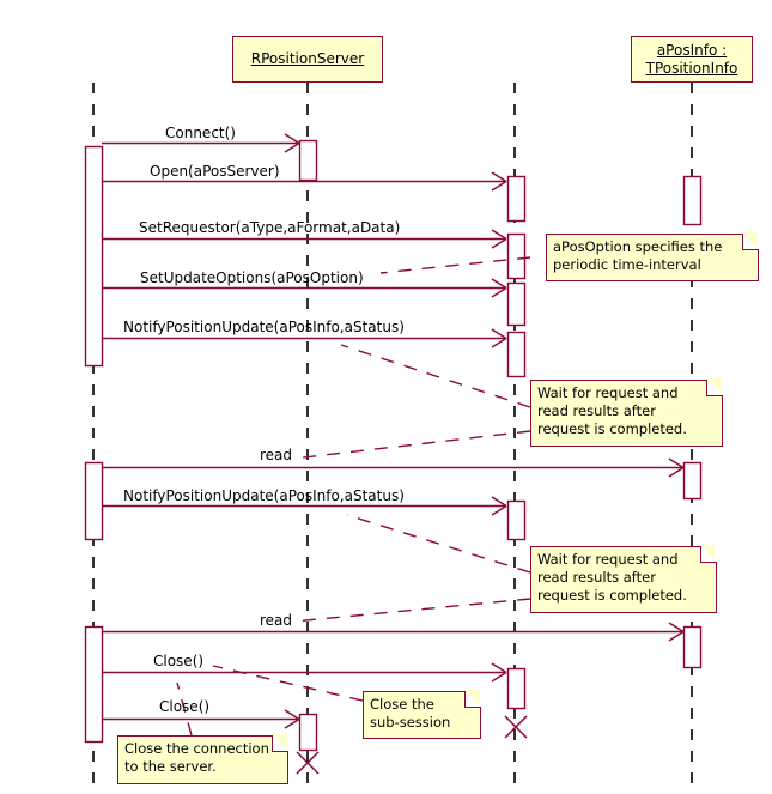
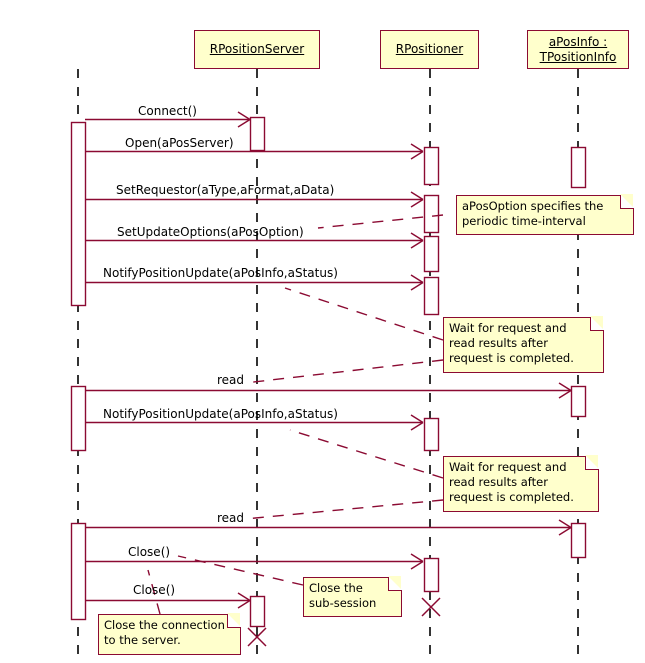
  RPositionServer
+ RPositioner
  aPosInfo :
  TPositionInfo
  Connect()
  Open(aPosServer)
  SetRequestor(aType,aFormat,aData)
  SetUpdateOptions(aPosOption)
  NotifyPositionUpdate(aPosInfo,aStatus)
  read
  NotifyPositionUpdate(aPosInfo,aStatus)
  read
  Close()
  Close()
  aPosOption specifies the
  periodic time-interval
  Wait for request and
  read results after
  request is completed.
  Wait for request and
  read results after
  request is completed.
  Close the
  sub-session
  Close the connection
  to the server.
